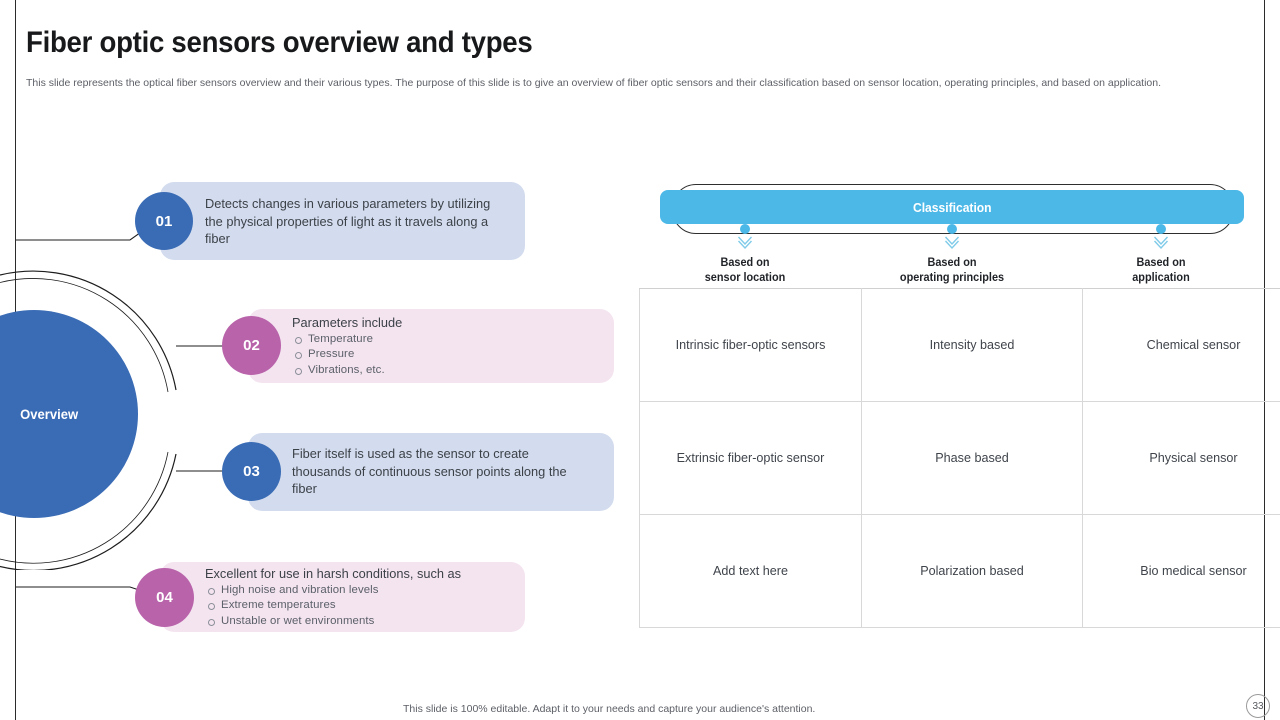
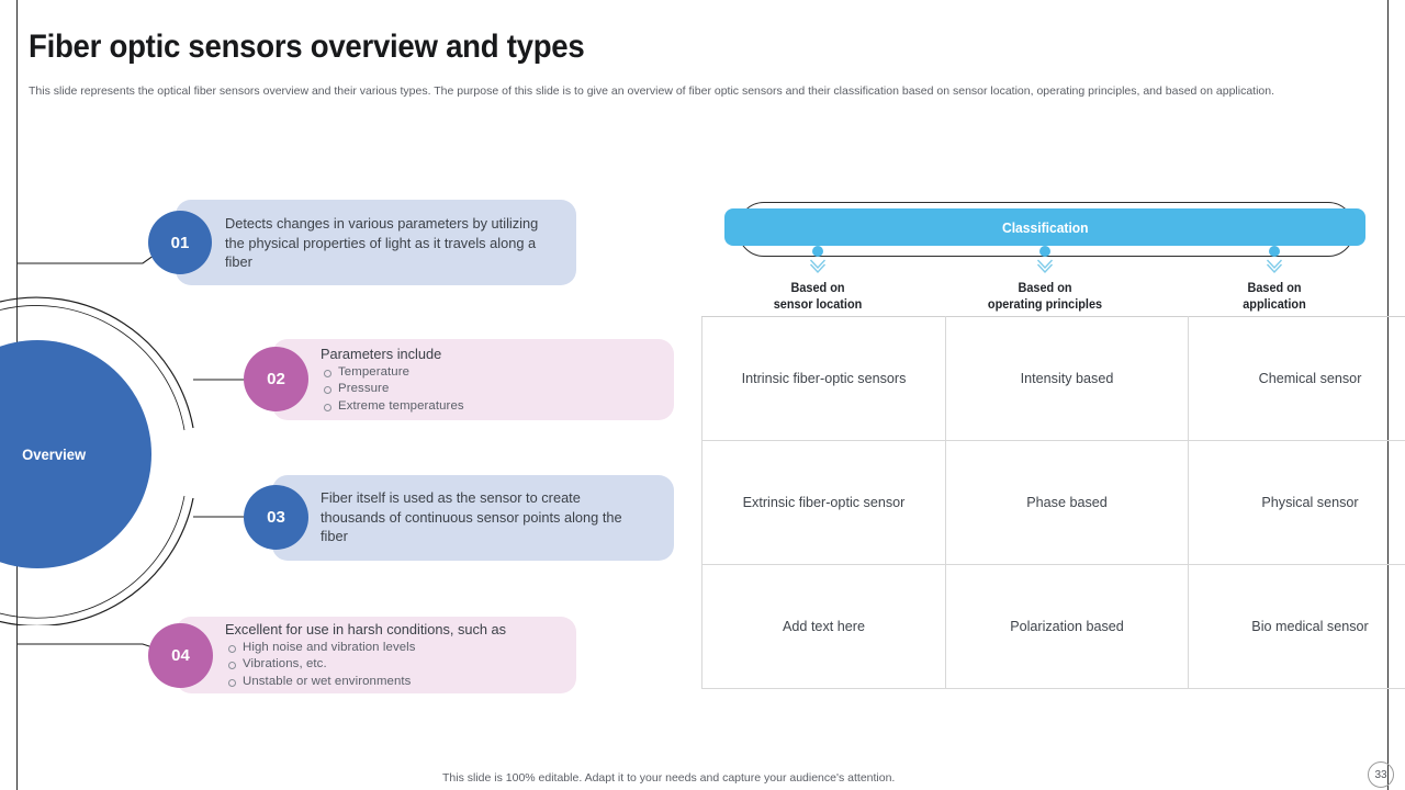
  Fiber optic sensors overview and types
  This slide represents the optical fiber sensors overview and their various types. The purpose of this slide is to give an overview of fiber optic sensors and their classification based on sensor location, operating principles, and based on application.
  Overview
  01
  Detects changes in various parameters by utilizing the physical properties of light as it travels along a fiber
  02
  Parameters include
  Temperature
  Pressure
- Vibrations, etc.
+ Extreme temperatures
  03
  Fiber itself is used as the sensor to create thousands of continuous sensor points along the fiber
  04
  Excellent for use in harsh conditions, such as
  High noise and vibration levels
- Extreme temperatures
+ Vibrations, etc.
  Unstable or wet environments
  Classification
  Based on
  sensor location
  Based on
  operating principles
  Based on
  application
  Intrinsic fiber-optic sensors	Intensity based	Chemical sensor
  Extrinsic fiber-optic sensor	Phase based	Physical sensor
  Add text here	Polarization based	Bio medical sensor
  This slide is 100% editable. Adapt it to your needs and capture your audience's attention.
  33
